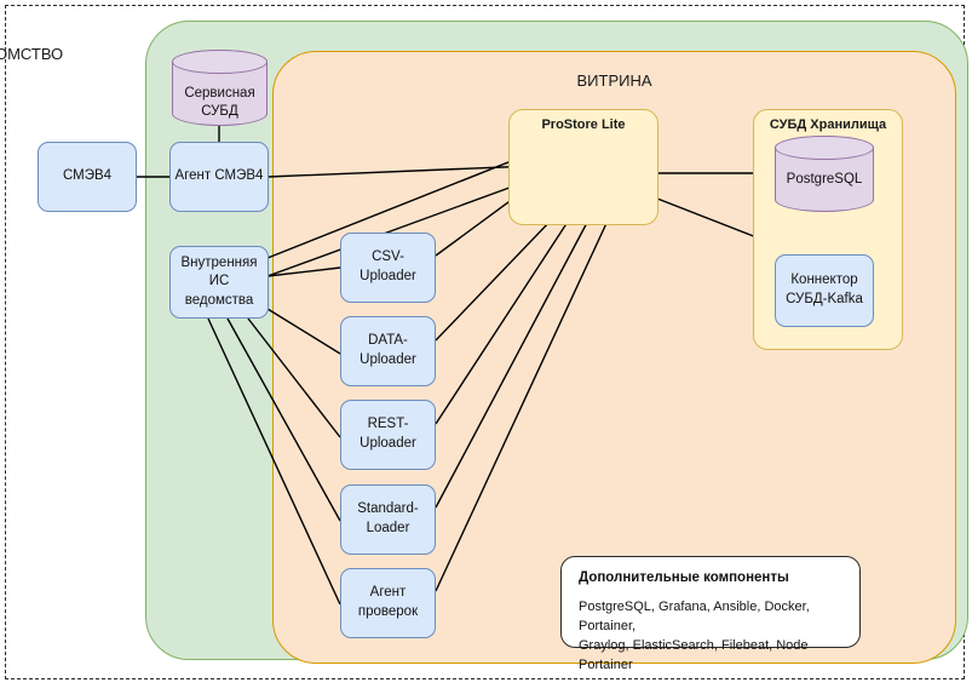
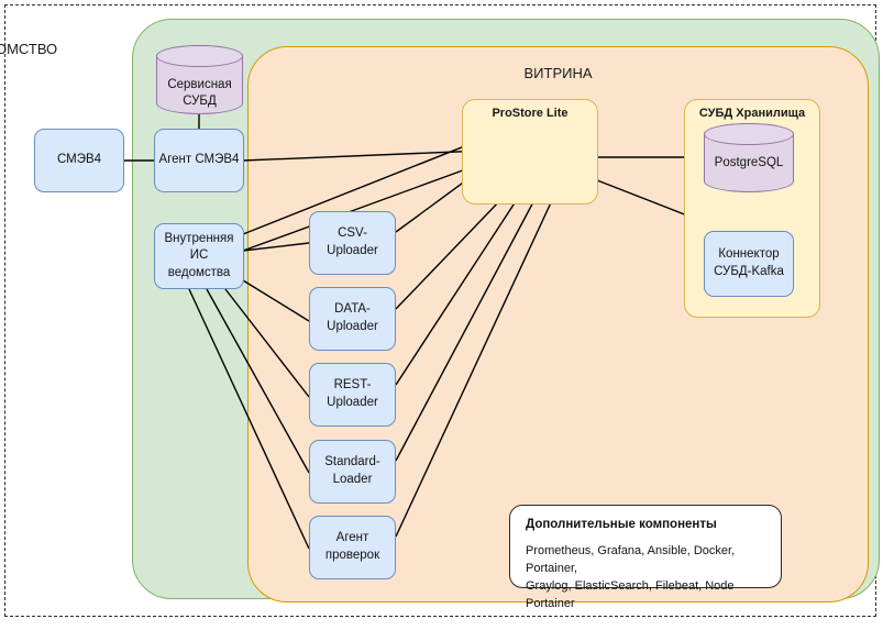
  ВИТРИНА
  ProStore Lite
  СУБД Хранилища
  Сервисная
  СУБД
  PostgreSQL
  СМЭВ4
  Агент СМЭВ4
  Внутренняя
  ИС ведомства
  CSV-Uploader
  DATA-Uploader
  REST-Uploader
  Standard-
  Loader
  Агент
  проверок
  Коннектор
  СУБД-Kafka
  Дополнительные компоненты
- PostgreSQL, Grafana, Ansible, Docker, Portainer,
+ Prometheus, Grafana, Ansible, Docker, Portainer,
  Graylog, ElasticSearch, Filebeat, Node Portainer
